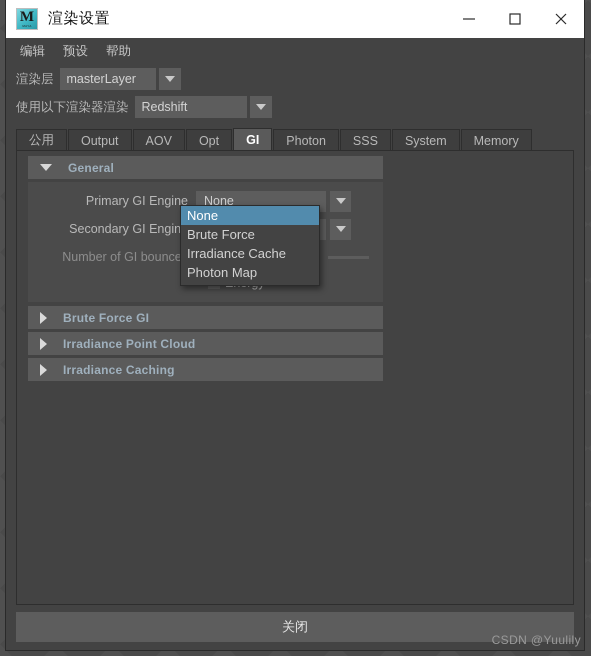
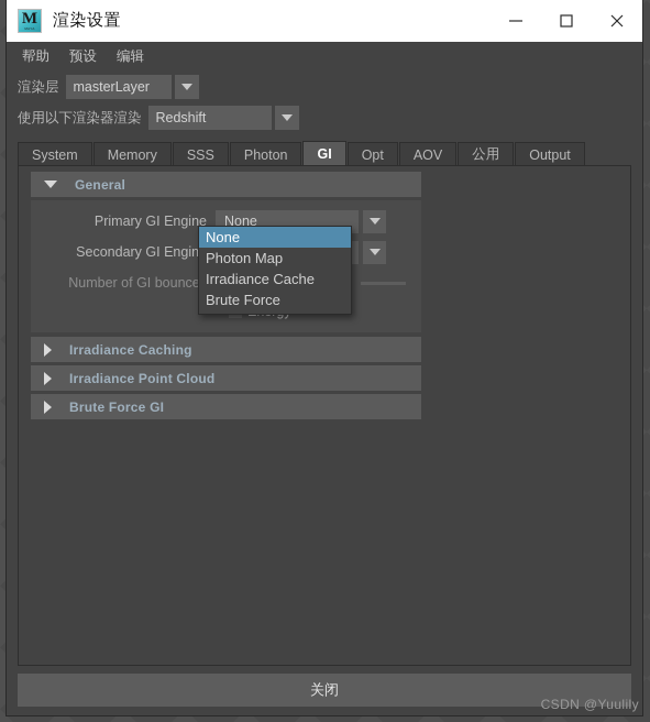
  M
  渲染设置
- 编辑
+ 帮助
  预设
- 帮助
+ 编辑
  渲染层
  masterLayer
  使用以下渲染器渲染
  Redshift
- 公用
+ System
- Output
+ Memory
- AOV
+ SSS
- Opt
+ Photon
  GI
- Photon
+ Opt
- SSS
+ AOV
- System
+ 公用
- Memory
+ Output
  General
  Primary GI Engine
  None
  Secondary GI Engin
  Number of GI bounce
- Brute Force GI
+ Irradiance Caching
  Irradiance Point Cloud
- Irradiance Caching
+ Brute Force GI
  None
- Brute Force
+ Photon Map
  Irradiance Cache
- Photon Map
+ Brute Force
  关闭
  CSDN @Yuulily
